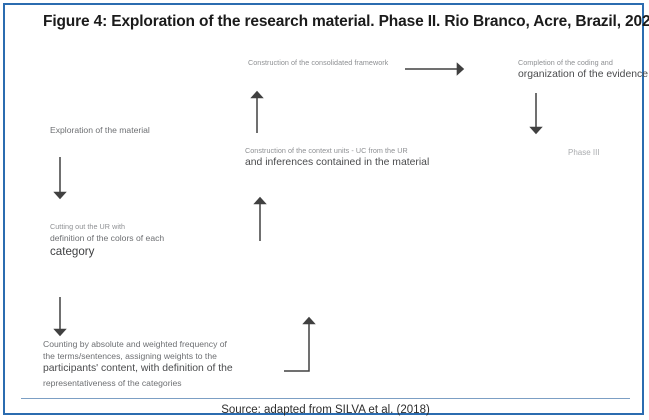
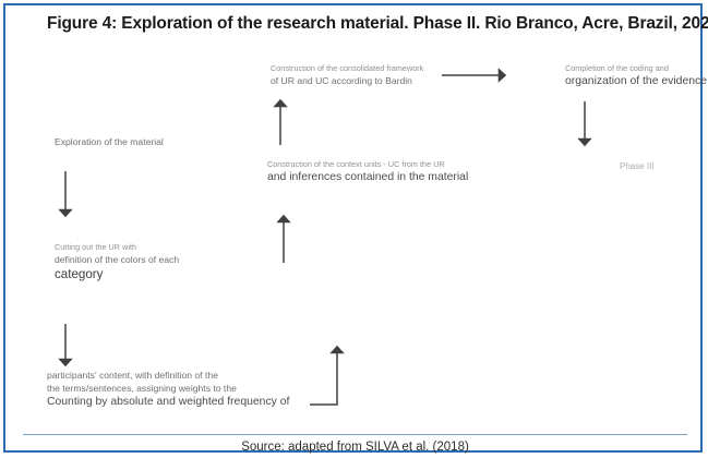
  Figure 4: Exploration of the research material. Phase II. Rio Branco, Acre, Brazil,2
  Exploration of the material
  Cutting out the UR with
  definition of the colors of each
  category
- Counting by absolute and weighted frequency of
+ participants' content, with definition of the
  the terms/sentences, assigning weights to the
- participants' content, with definition of the
+ Counting by absolute and weighted frequency of
- representativeness of the categories
  Construction of the context units - UC from the UR
  and inferences contained in the material
  Construction of the consolidated framework
+ of UR and UC according to Bardin
  Completion of the coding and
  organization of the evidence
  Phase III
  Source: adapted from SILVA et al. (2018)
